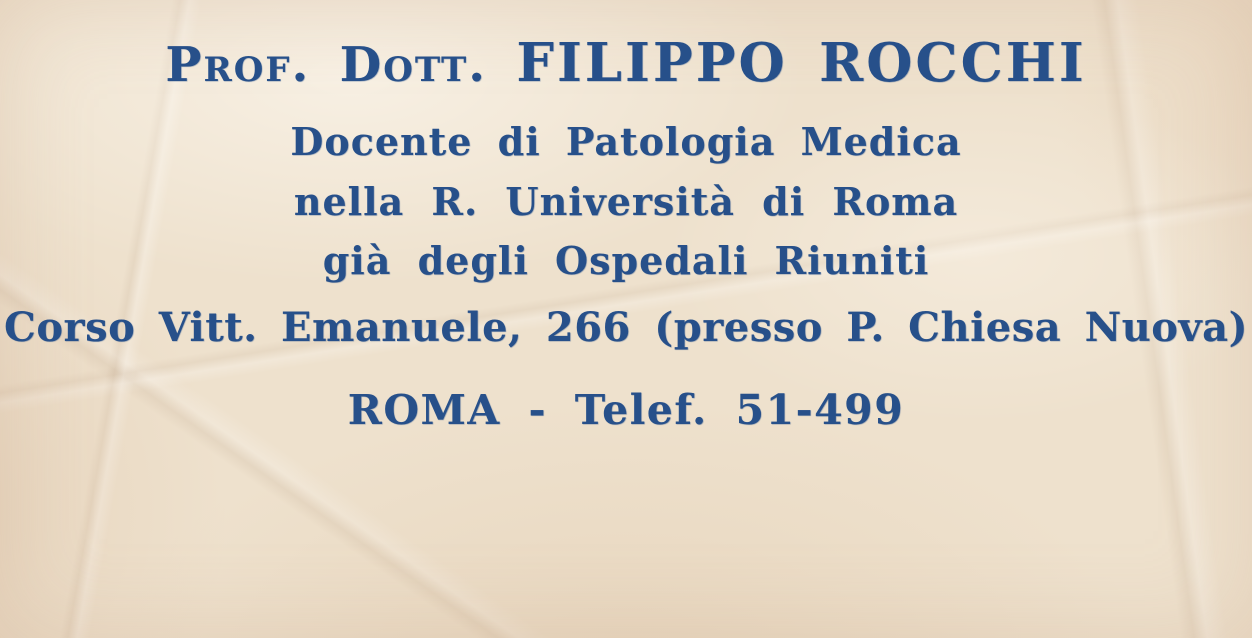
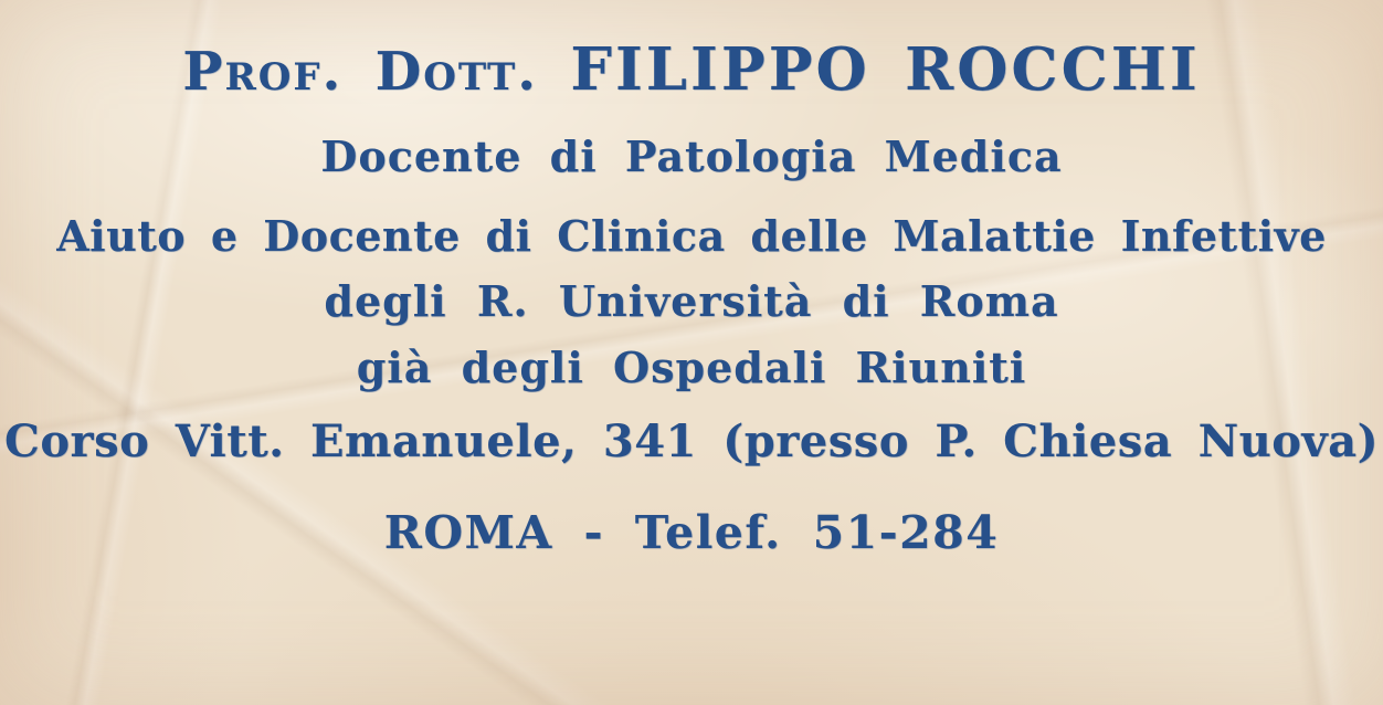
  Prof. Dott. FILIPPO ROCCHI
  Docente di Patologia Medica
+ Aiuto e Docente di Clinica delle Malattie Infettive
- nella R. Università di Roma
+ degli R. Università di Roma
  già degli Ospedali Riuniti
- Corso Vitt. Emanuele, 266 (presso P. Chiesa Nuova)
+ Corso Vitt. Emanuele, 341 (presso P. Chiesa Nuova)
- ROMA - Telef. 51-499
+ ROMA - Telef. 51-284
